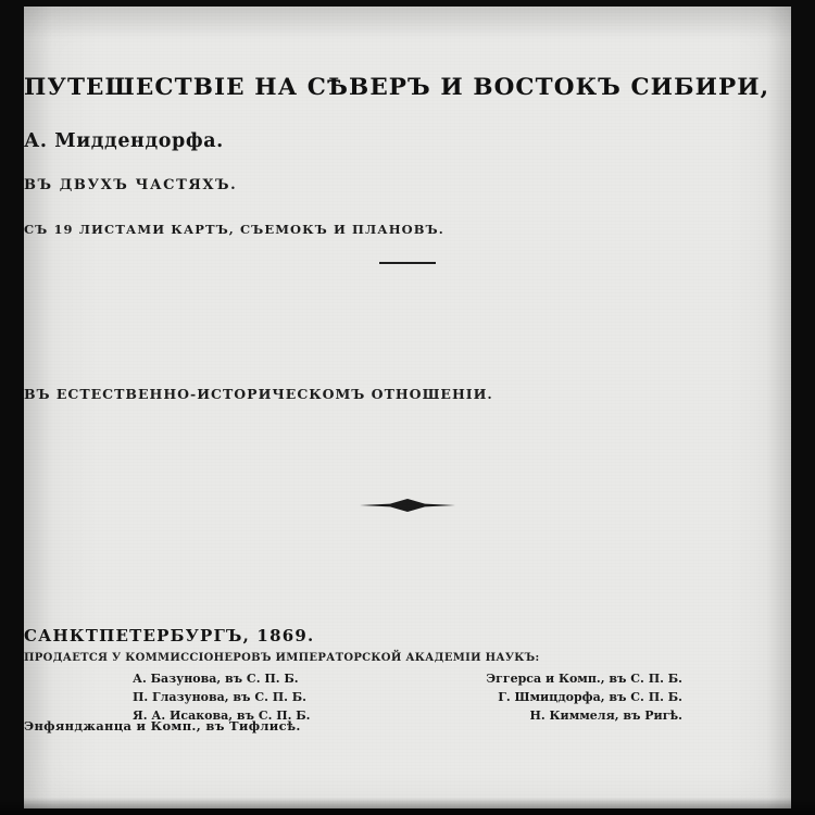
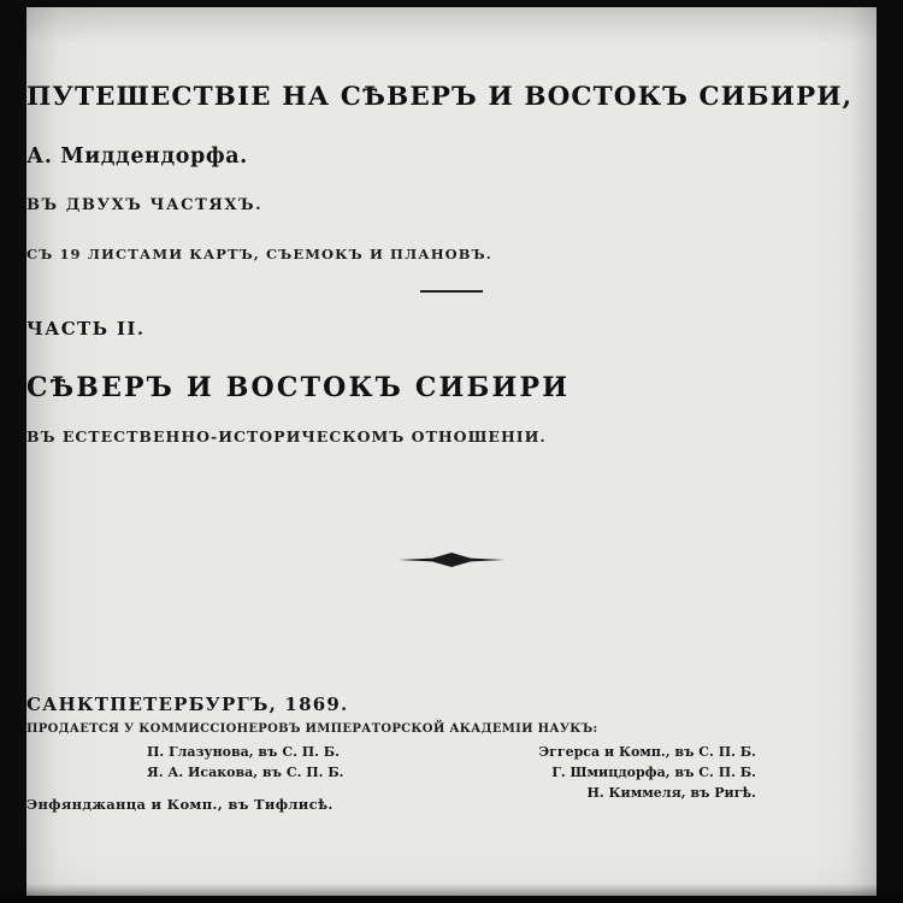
  ПУТЕШЕСТВІЕ НА СѢВЕРЪ И ВОСТОКЪ СИБИРИ,
  А. Миддендорфа.
  ВЪ ДВУХЪ ЧАСТЯХЪ.
  СЪ 19 ЛИСТАМИ КАРТЪ, СЪЕМОКЪ И ПЛАНОВЪ.
+ ЧАСТЬ II.
+ СѢВЕРЪ И ВОСТОКЪ СИБИРИ
  ВЪ ЕСТЕСТВЕННО-ИСТОРИЧЕСКОМЪ ОТНОШЕНІИ.
  САНКТПЕТЕРБУРГЪ, 1869.
  ПРОДАЕТСЯ У КОММИССІОНЕРОВЪ ИМПЕРАТОРСКОЙ АКАДЕМІИ НАУКЪ:
- А. Базунова, въ С. П. Б.
  П. Глазунова, въ С. П. Б.
  Я. А. Исакова, въ С. П. Б.
  Эггерса и Комп., въ С. П. Б.
  Г. Шмицдорфа, въ С. П. Б.
  Н. Киммеля, въ Ригѣ.
  Энфянджанца и Комп., въ Тифлисѣ.
